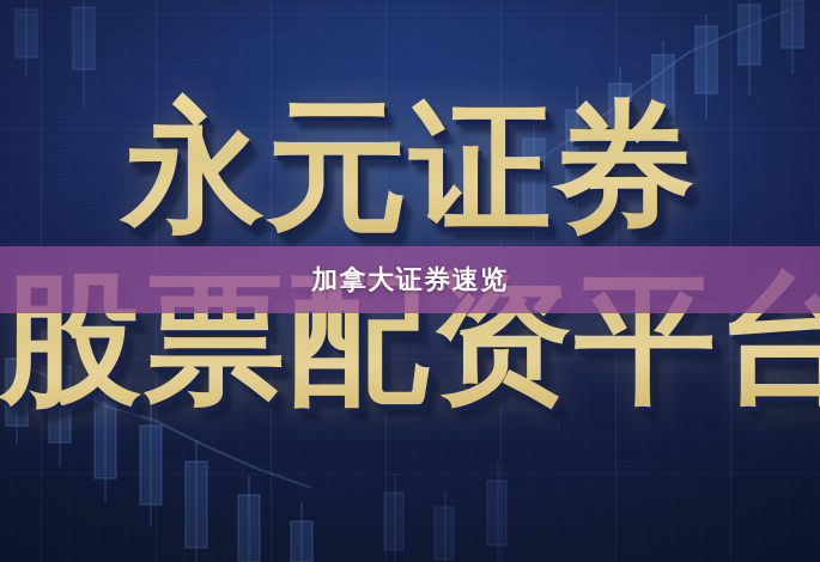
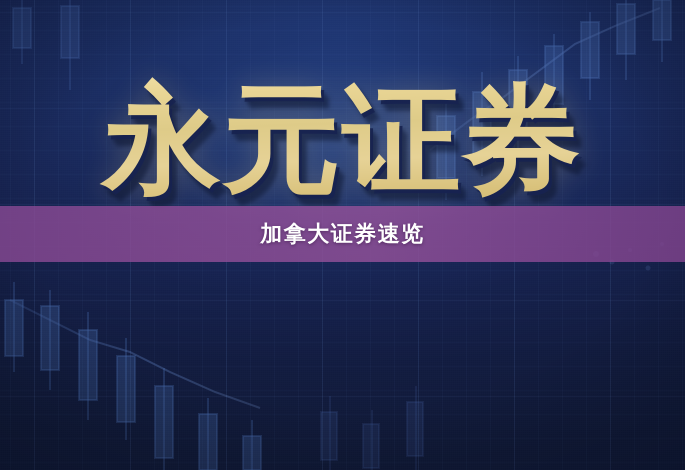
  永元证券
- 股票配资平台
  加拿大证券速览
